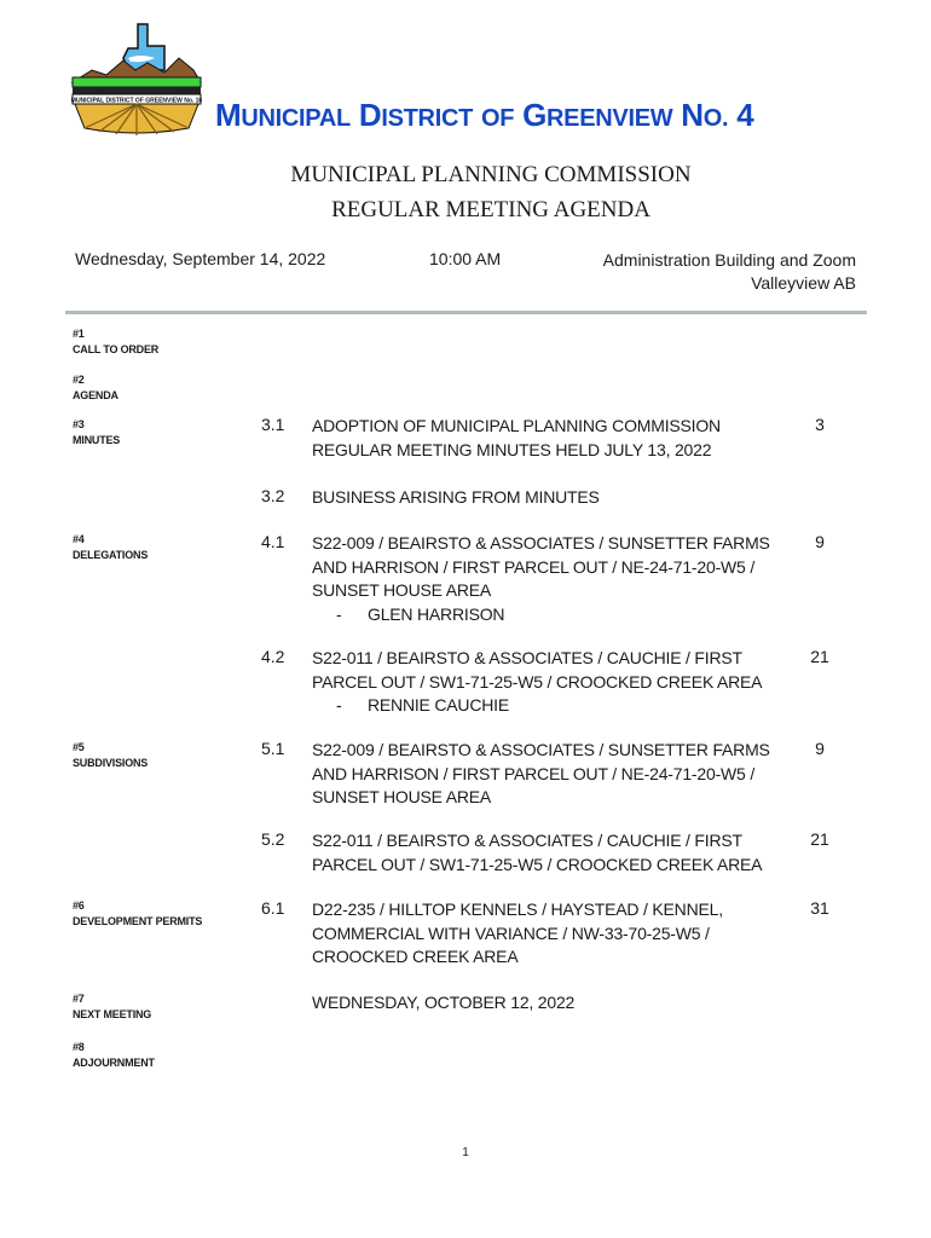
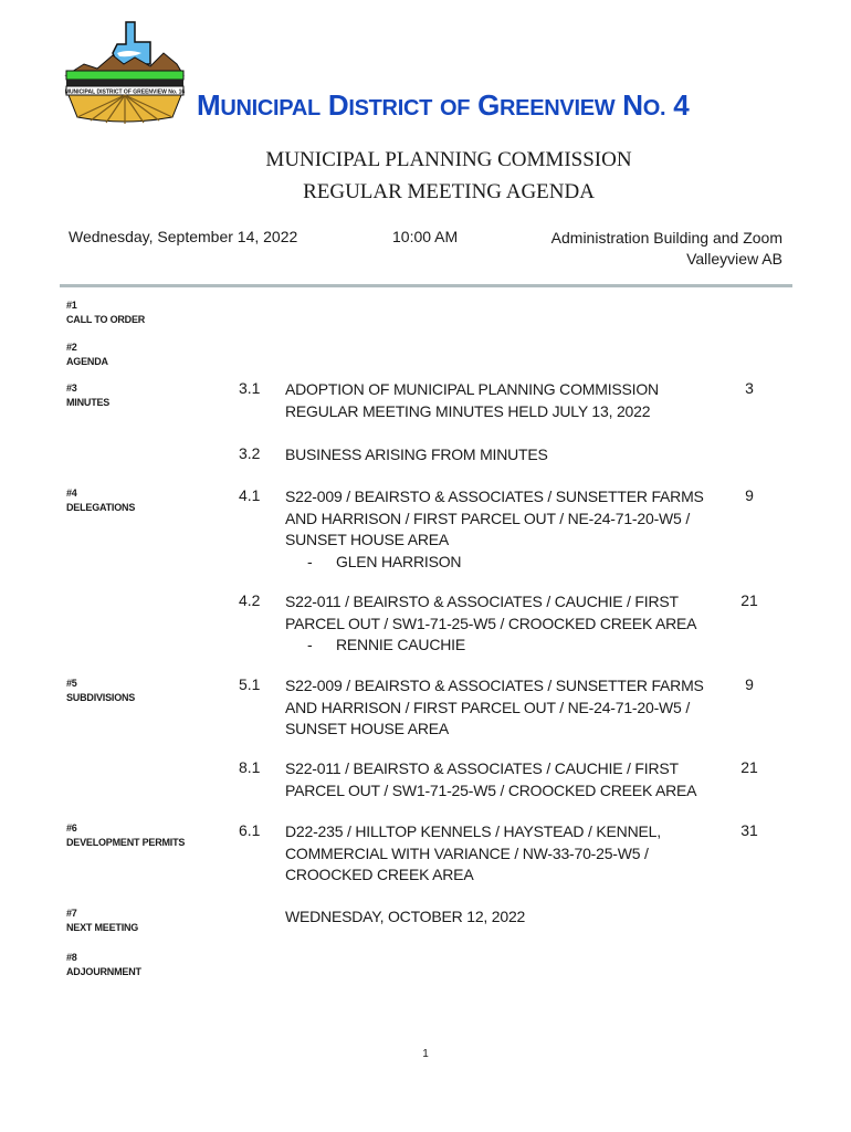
  MUNICIPAL DISTRICT OF GREENVIEW NO. 4
  MUNICIPAL PLANNING COMMISSION
  REGULAR MEETING AGENDA
  Wednesday, September 14, 2022
  10:00 AM
  Administration Building and Zoom
  Valleyview AB
  #1
  CALL TO ORDER
  #2
  AGENDA
  #3
  MINUTES
  #4
  DELEGATIONS
  #5
  SUBDIVISIONS
  #6
  DEVELOPMENT PERMITS
  #7
  NEXT MEETING
  #8
  ADJOURNMENT
  3.1
  ADOPTION OF MUNICIPAL PLANNING COMMISSION REGULAR MEETING MINUTES HELD JULY 13, 2022
  3
  3.2
  BUSINESS ARISING FROM MINUTES
  4.1
  S22-009 / BEAIRSTO & ASSOCIATES / SUNSETTER FARMS AND HARRISON / FIRST PARCEL OUT / NE-24-71-20-W5 / SUNSET HOUSE AREA
  - GLEN HARRISON
  9
  4.2
  S22-011 / BEAIRSTO & ASSOCIATES / CAUCHIE / FIRST PARCEL OUT / SW1-71-25-W5 / CROOCKED CREEK AREA
  - RENNIE CAUCHIE
  21
  5.1
  S22-009 / BEAIRSTO & ASSOCIATES / SUNSETTER FARMS AND HARRISON / FIRST PARCEL OUT / NE-24-71-20-W5 / SUNSET HOUSE AREA
  9
- 5.2
+ 8.1
  S22-011 / BEAIRSTO & ASSOCIATES / CAUCHIE / FIRST PARCEL OUT / SW1-71-25-W5 / CROOCKED CREEK AREA
  21
  6.1
  D22-235 / HILLTOP KENNELS / HAYSTEAD / KENNEL, COMMERCIAL WITH VARIANCE / NW-33-70-25-W5 / CROOCKED CREEK AREA
  31
  WEDNESDAY, OCTOBER 12, 2022
  1
